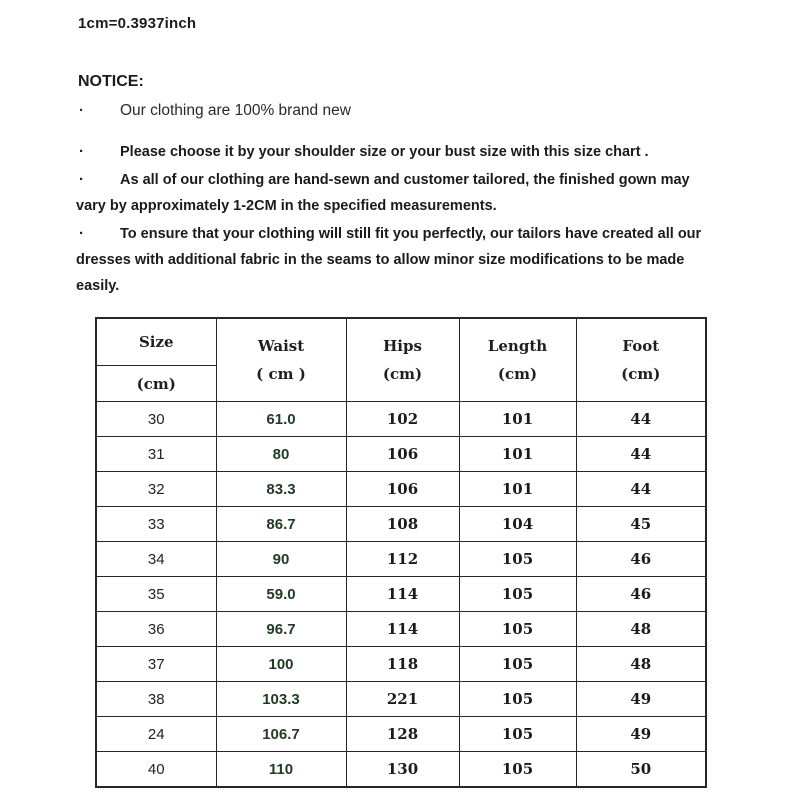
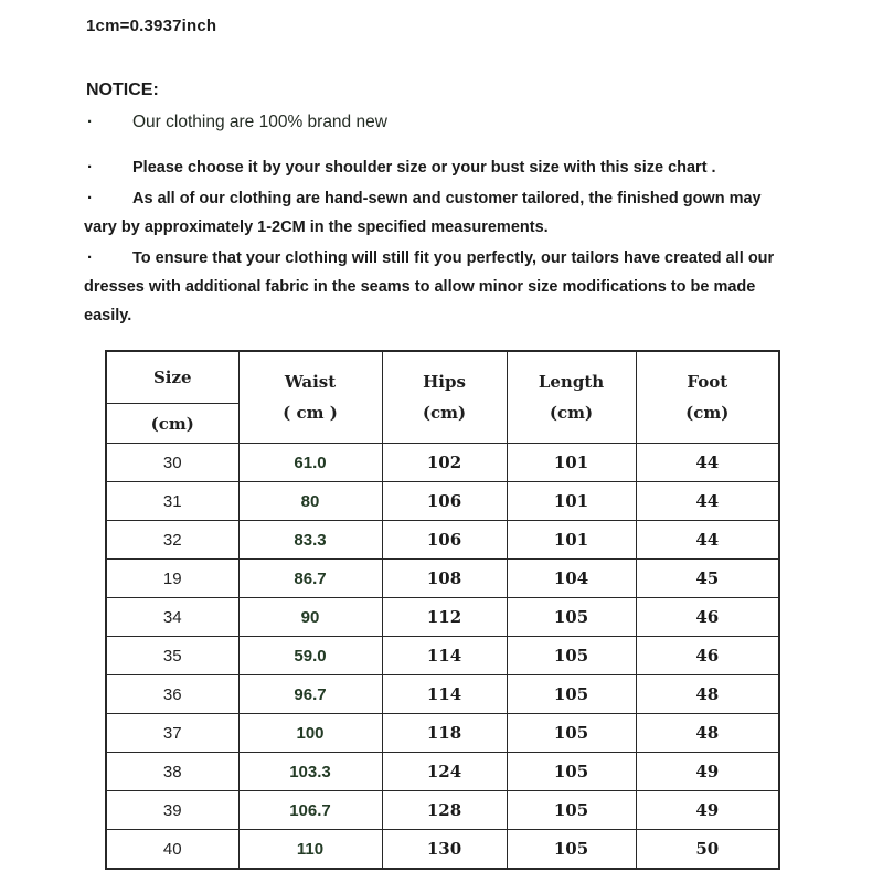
  1cm=0.3937inch
  NOTICE:
  ·
  Our clothing are 100% brand new
  ·
  Please choose it by your shoulder size or your bust size with this size chart .
  ·
  As all of our clothing are hand-sewn and customer tailored, the finished gown may vary by approximately 1-2CM in the specified measurements.
  ·
  To ensure that your clothing will still fit you perfectly, our tailors have created all our dresses with additional fabric in the seams to allow minor size modifications to be made easily.
  Size	Waist ( cm )	Hips (cm)	Length (cm)	Foot (cm)
  (cm)
  30	61.0	102	101	44
  31	80	106	101	44
  32	83.3	106	101	44
- 33	86.7	108	104	45
+ 19	86.7	108	104	45
  34	90	112	105	46
  35	59.0	114	105	46
  36	96.7	114	105	48
  37	100	118	105	48
- 38	103.3	221	105	49
+ 38	103.3	124	105	49
- 24	106.7	128	105	49
+ 39	106.7	128	105	49
  40	110	130	105	50
